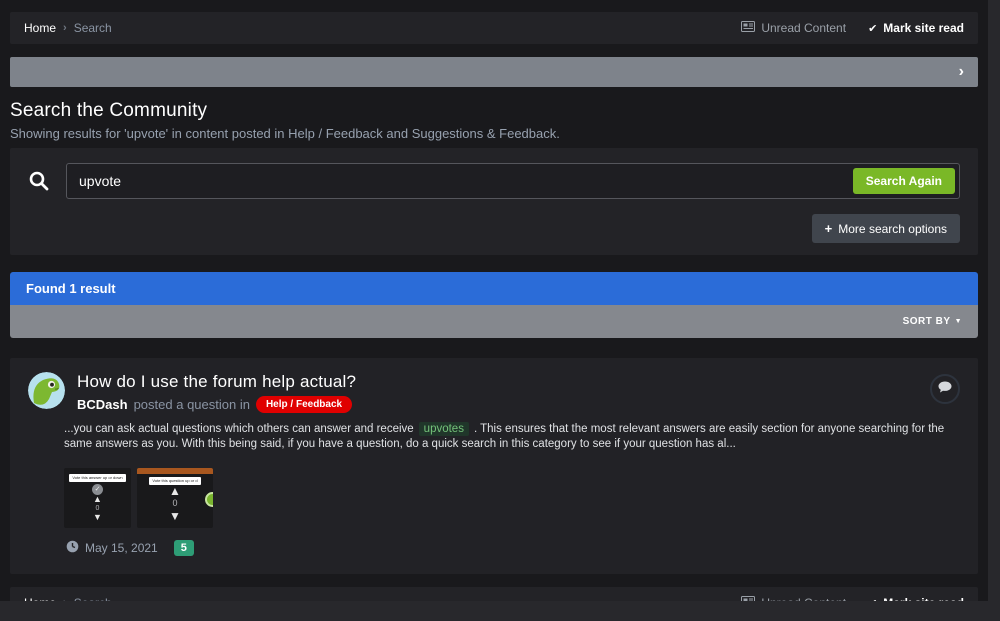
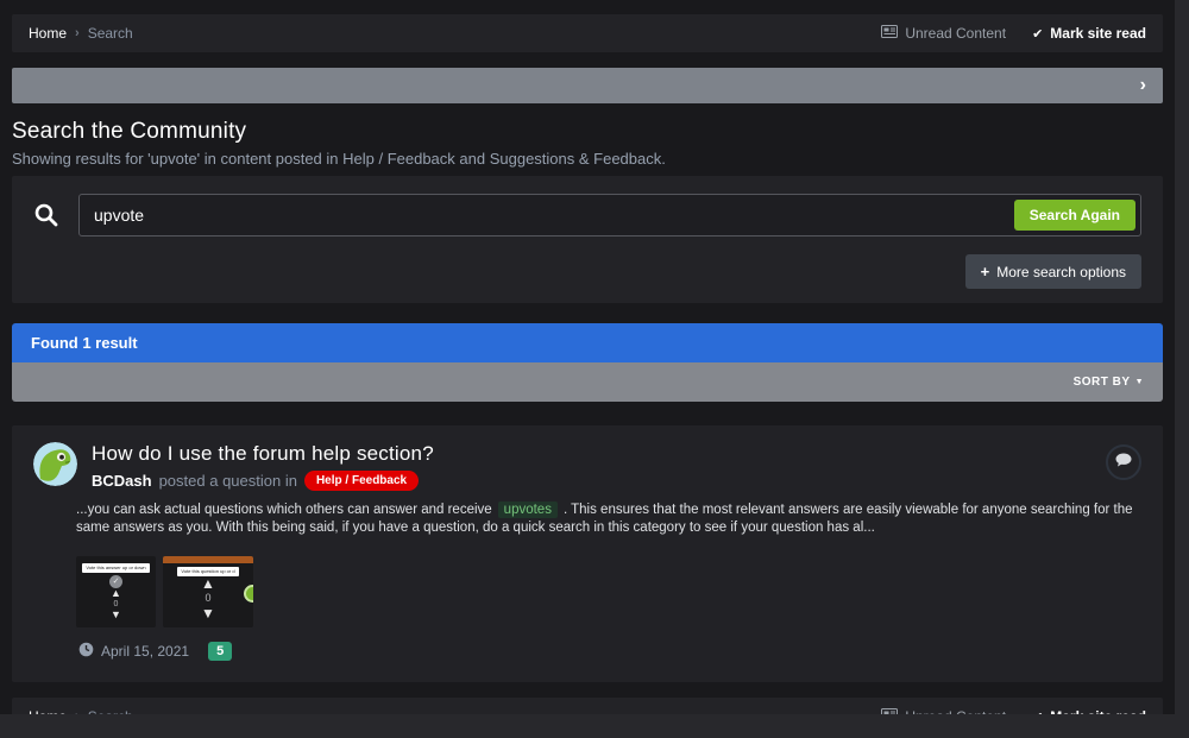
  Home
  ›
  Search
  Unread Content
  ✔
  Mark site read
  ›
  Search the Community
  Showing results for 'upvote' in content posted in Help / Feedback and Suggestions & Feedback.
  upvote
  Search Again
  +
  More search options
  Found 1 result
  SORT BY
- How do I use the forum help actual?
+ How do I use the forum help section?
  BCDash
  posted a question in
  Help / Feedback
- ...you can ask actual questions which others can answer and receive upvotes . This ensures that the most relevant answers are easily section for anyone searching for the same answers as you. With this being said, if you have a question, do a quick search in this category to see if your question has al...
+ ...you can ask actual questions which others can answer and receive upvotes . This ensures that the most relevant answers are easily viewable for anyone searching for the same answers as you. With this being said, if you have a question, do a quick search in this category to see if your question has al...
  ▲
  ▼
  ▲
  0
  ▼
- May 15, 2021
+ April 15, 2021
  5
